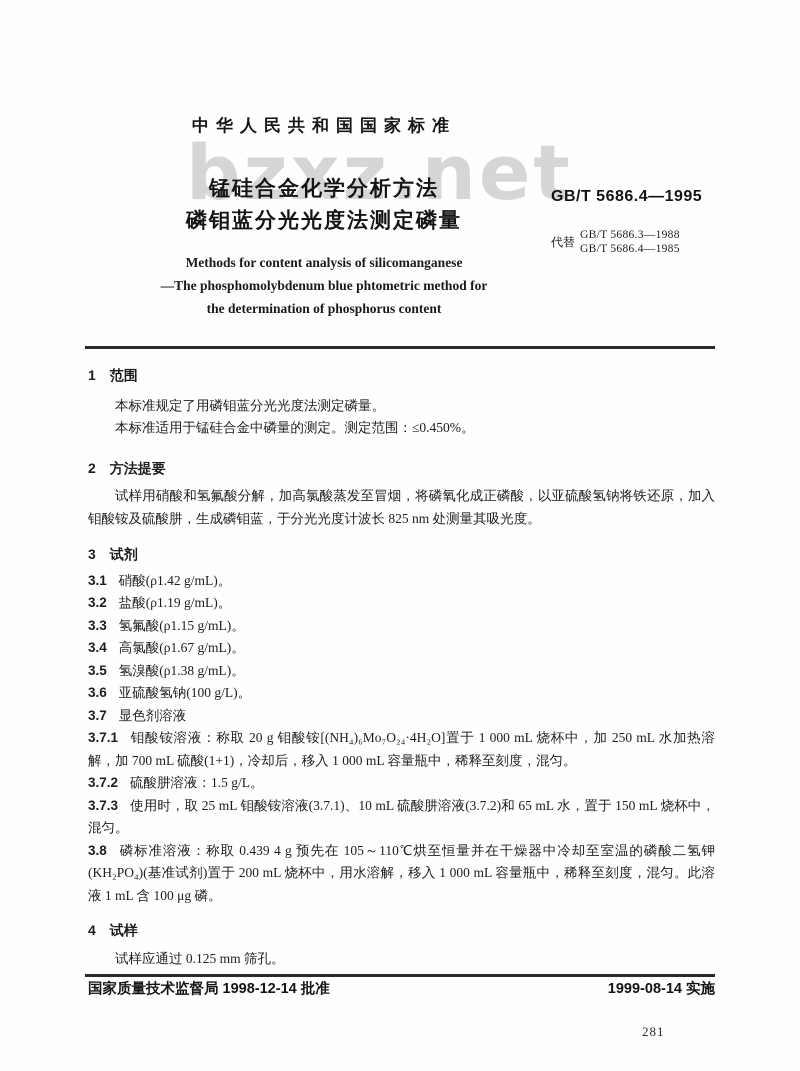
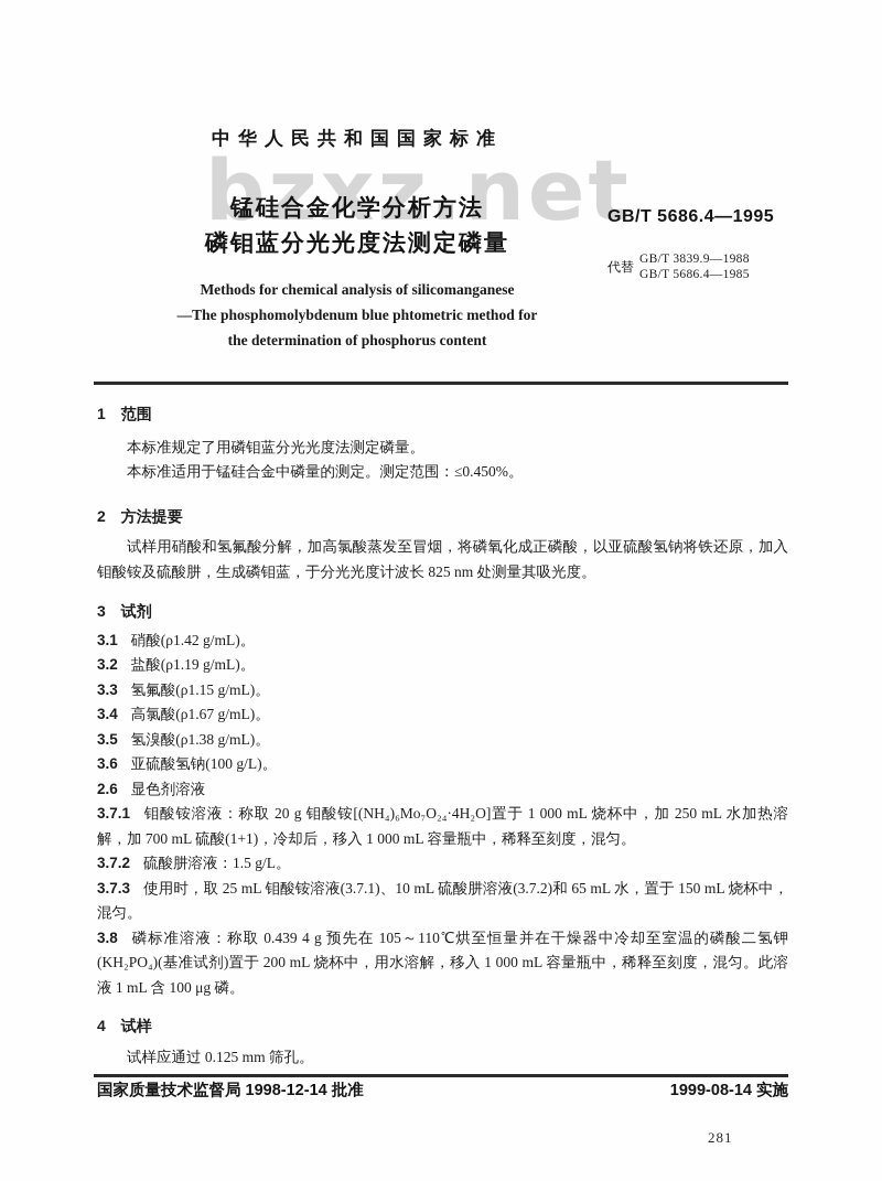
  bzxz.net
  中华人民共和国国家标准
  锰硅合金化学分析方法
  磷钼蓝分光光度法测定磷量
  GB/T 5686.4—1995
  代替
- GB/T 5686.3—1988
+ GB/T 3839.9—1988
  GB/T 5686.4—1985
- Methods for content analysis of silicomanganese
+ Methods for chemical analysis of silicomanganese
  —The phosphomolybdenum blue phtometric method for
  the determination of phosphorus content
  1 范围
  本标准规定了用磷钼蓝分光光度法测定磷量。
  本标准适用于锰硅合金中磷量的测定。测定范围：≤0.450%。
  2 方法提要
  试样用硝酸和氢氟酸分解，加高氯酸蒸发至冒烟，将磷氧化成正磷酸，以亚硫酸氢钠将铁还原，加入钼酸铵及硫酸肼，生成磷钼蓝，于分光光度计波长 825 nm 处测量其吸光度。
  3 试剂
  3.1 硝酸(ρ1.42 g/mL)。
  3.2 盐酸(ρ1.19 g/mL)。
  3.3 氢氟酸(ρ1.15 g/mL)。
  3.4 高氯酸(ρ1.67 g/mL)。
  3.5 氢溴酸(ρ1.38 g/mL)。
  3.6 亚硫酸氢钠(100 g/L)。
- 3.7 显色剂溶液
+ 2.6 显色剂溶液
  3.7.1 钼酸铵溶液：称取 20 g 钼酸铵[(NH₄)₆Mo₇O₂₄·4H₂O]置于 1 000 mL 烧杯中，加 250 mL 水加热溶解，加 700 mL 硫酸(1+1)，冷却后，移入 1 000 mL 容量瓶中，稀释至刻度，混匀。
  3.7.2 硫酸肼溶液：1.5 g/L。
  3.7.3 使用时，取 25 mL 钼酸铵溶液(3.7.1)、10 mL 硫酸肼溶液(3.7.2)和 65 mL 水，置于 150 mL 烧杯中，混匀。
  3.8 磷标准溶液：称取 0.439 4 g 预先在 105～110℃烘至恒量并在干燥器中冷却至室温的磷酸二氢钾(KH₂PO₄)(基准试剂)置于 200 mL 烧杯中，用水溶解，移入 1 000 mL 容量瓶中，稀释至刻度，混匀。此溶液 1 mL 含 100 μg 磷。
  4 试样
  试样应通过 0.125 mm 筛孔。
  国家质量技术监督局 1998-12-14 批准
  1999-08-14 实施
  281
